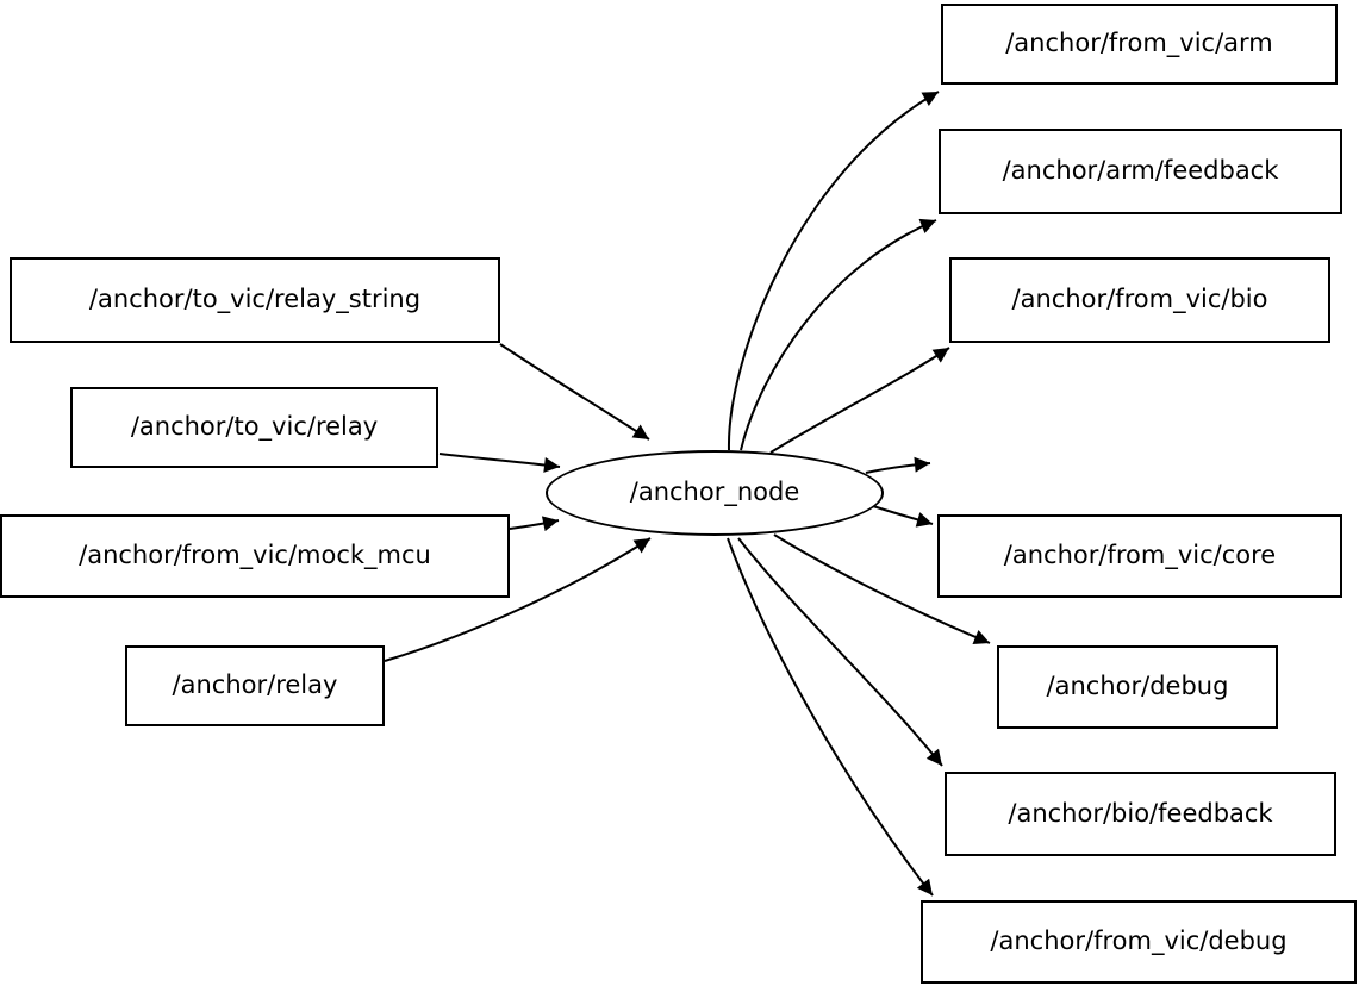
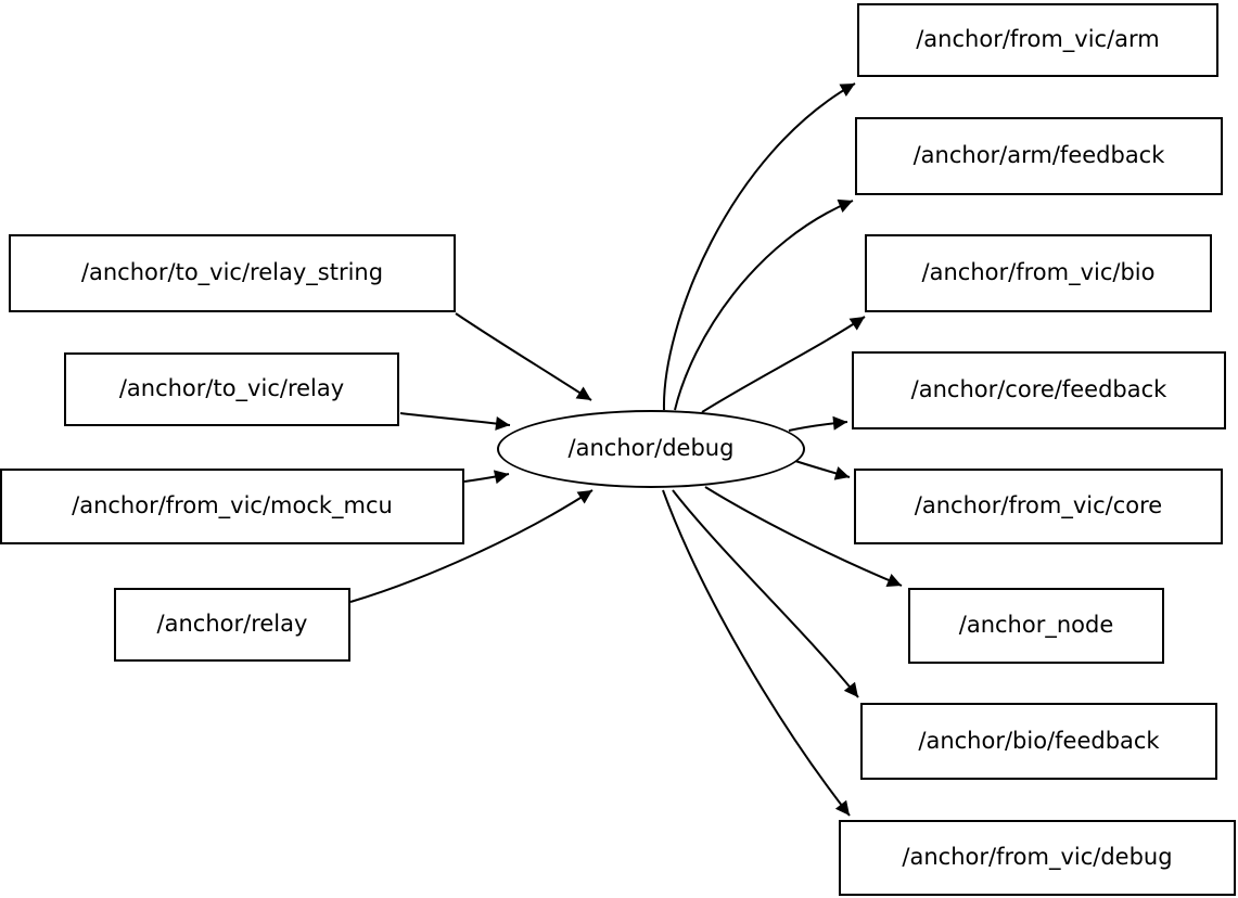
- /anchor_node
+ /anchor/debug
  /anchor/to_vic/relay_string
  /anchor/to_vic/relay
  /anchor/from_vic/mock_mcu
  /anchor/relay
  /anchor/from_vic/arm
  /anchor/arm/feedback
  /anchor/from_vic/bio
+ /anchor/core/feedback
  /anchor/from_vic/core
- /anchor/debug
+ /anchor_node
  /anchor/bio/feedback
  /anchor/from_vic/debug
